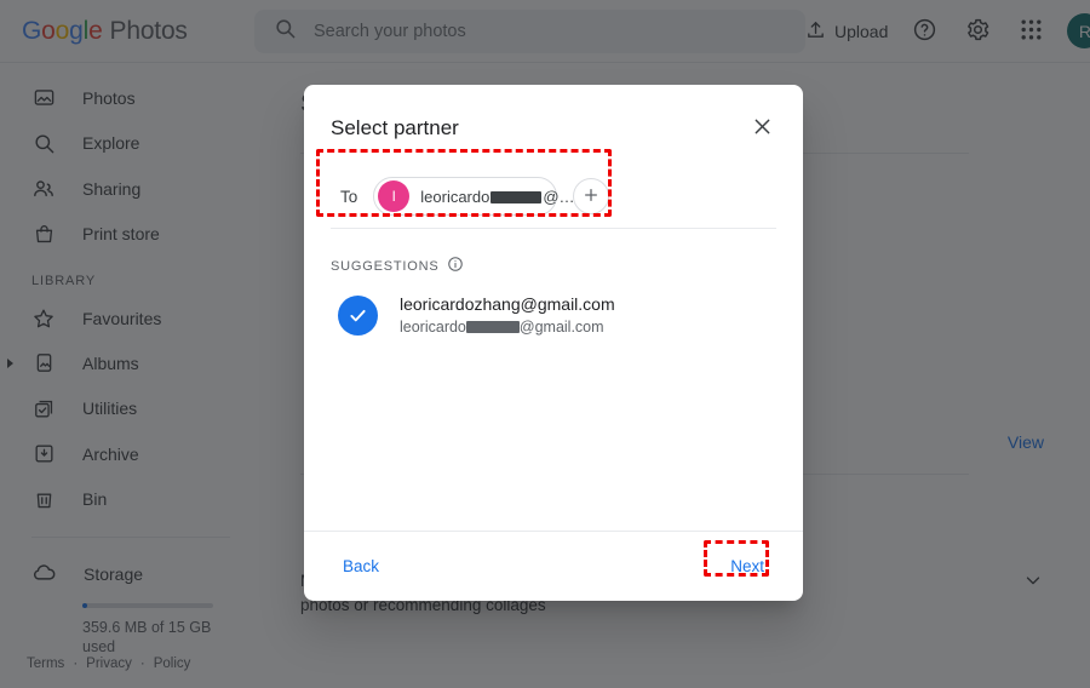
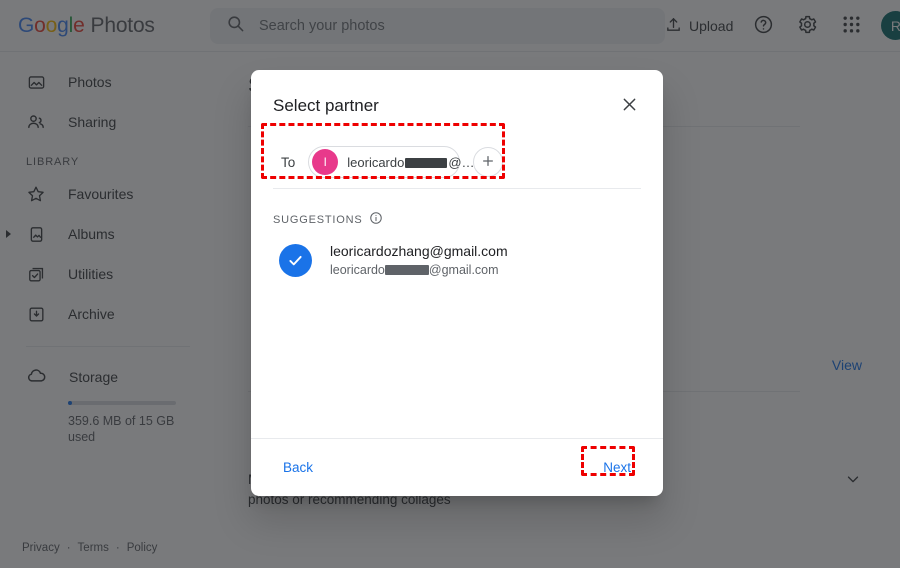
  Google
  Photos
  Search your photos
  Upload
  R
  Photos
- Explore
  Sharing
- Print store
  LIBRARY
  Favourites
  Albums
  Utilities
  Archive
- Bin
  Storage
  359.6 MB of 15 GB used
- Terms
+ Privacy
  ·
- Privacy
+ Terms
  ·
  Policy
  View
  Select partner
  To
  l
  leoricardo @…
  SUGGESTIONS
  leoricardozhang@gmail.com
  leoricardo @gmail.com
  Back
  Next
